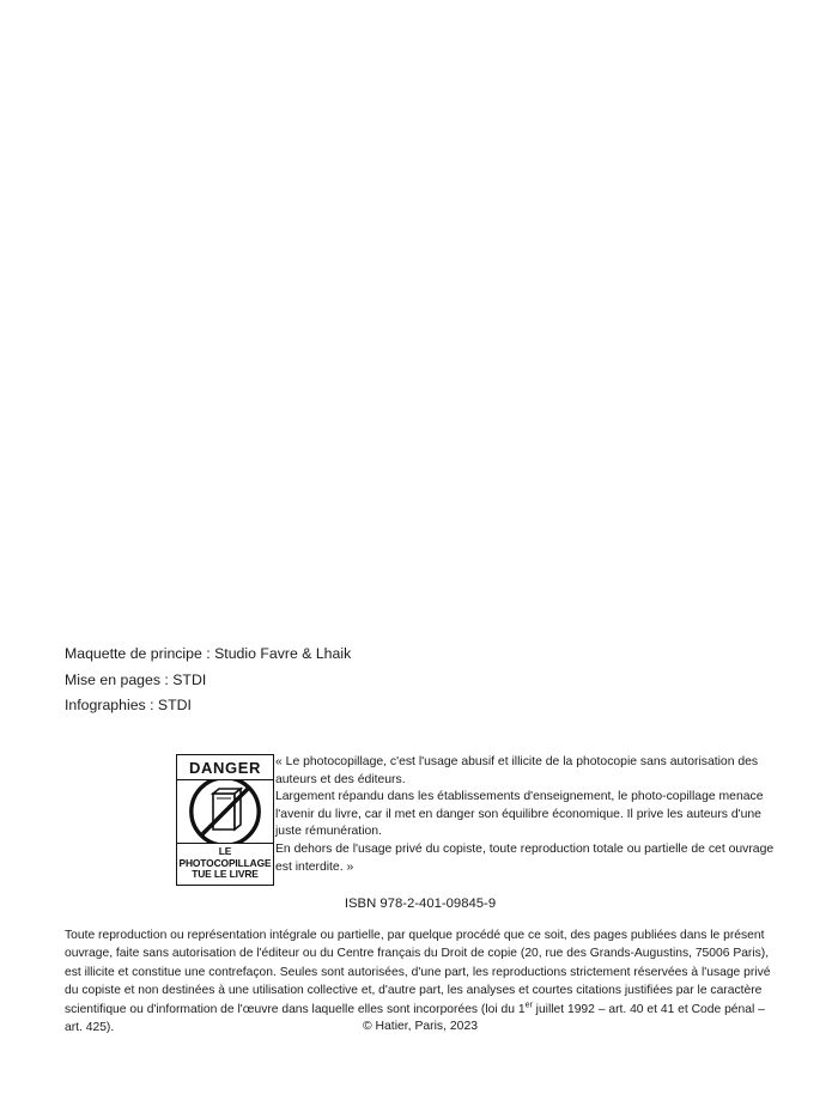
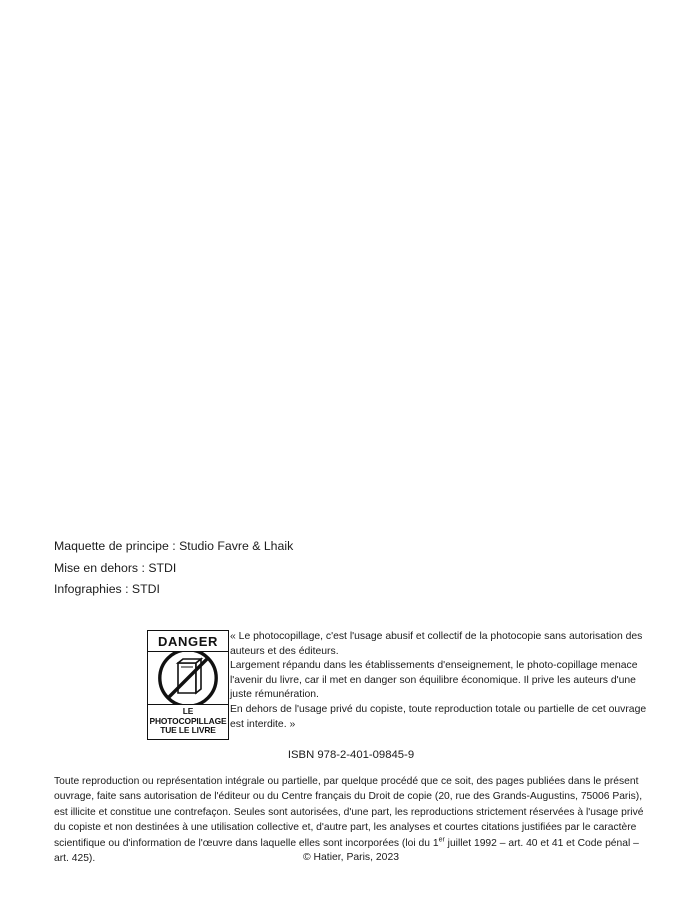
  Maquette de principe : Studio Favre & Lhaik
- Mise en pages : STDI
+ Mise en dehors : STDI
  Infographies : STDI
  DANGER
  LE PHOTOCOPILLAGE
  TUE LE LIVRE
- « Le photocopillage, c'est l'usage abusif et illicite de la photocopie sans autorisation des auteurs et des éditeurs.
+ « Le photocopillage, c'est l'usage abusif et collectif de la photocopie sans autorisation des auteurs et des éditeurs.
  Largement répandu dans les établissements d'enseignement, le photo-copillage menace l'avenir du livre, car il met en danger son équilibre économique. Il prive les auteurs d'une juste rémunération.
  En dehors de l'usage privé du copiste, toute reproduction totale ou partielle de cet ouvrage est interdite. »
  ISBN 978-2-401-09845-9
  Toute reproduction ou représentation intégrale ou partielle, par quelque procédé que ce soit, des pages publiées dans le présent ouvrage, faite sans autorisation de l'éditeur ou du Centre français du Droit de copie (20, rue des Grands-Augustins, 75006 Paris), est illicite et constitue une contrefaçon. Seules sont autorisées, d'une part, les reproductions strictement réservées à l'usage privé du copiste et non destinées à une utilisation collective et, d'autre part, les analyses et courtes citations justifiées par le caractère scientifique ou d'information de l'œuvre dans laquelle elles sont incorporées (loi du 1 juillet 1992 – art. 40 et 41 et Code pénal – art. 425).
  © Hatier, Paris, 2023
